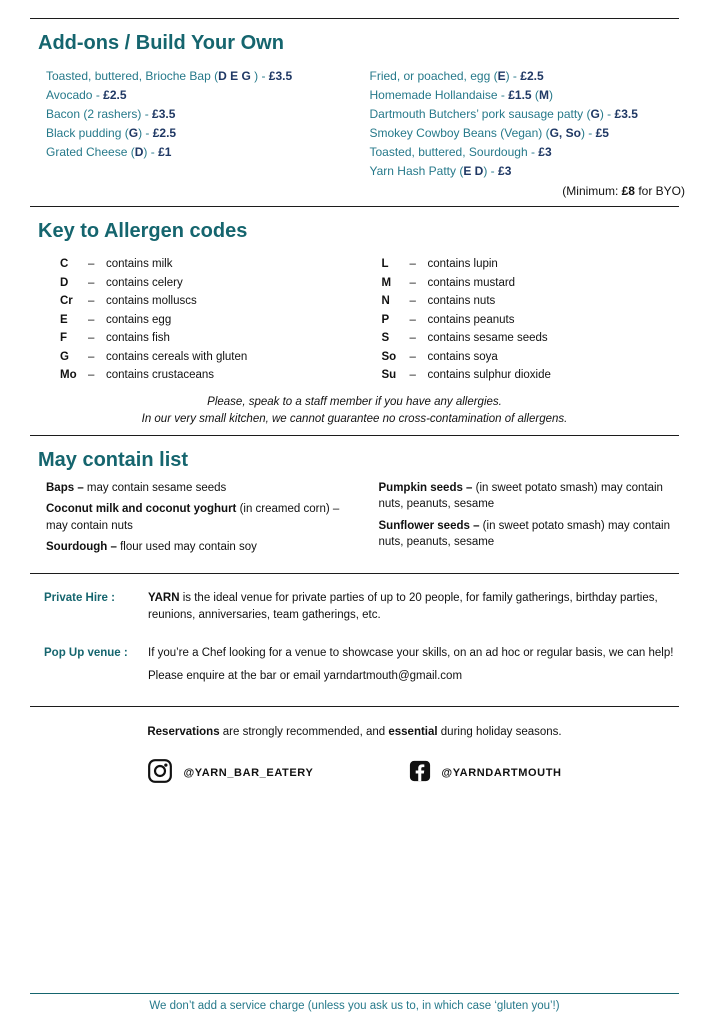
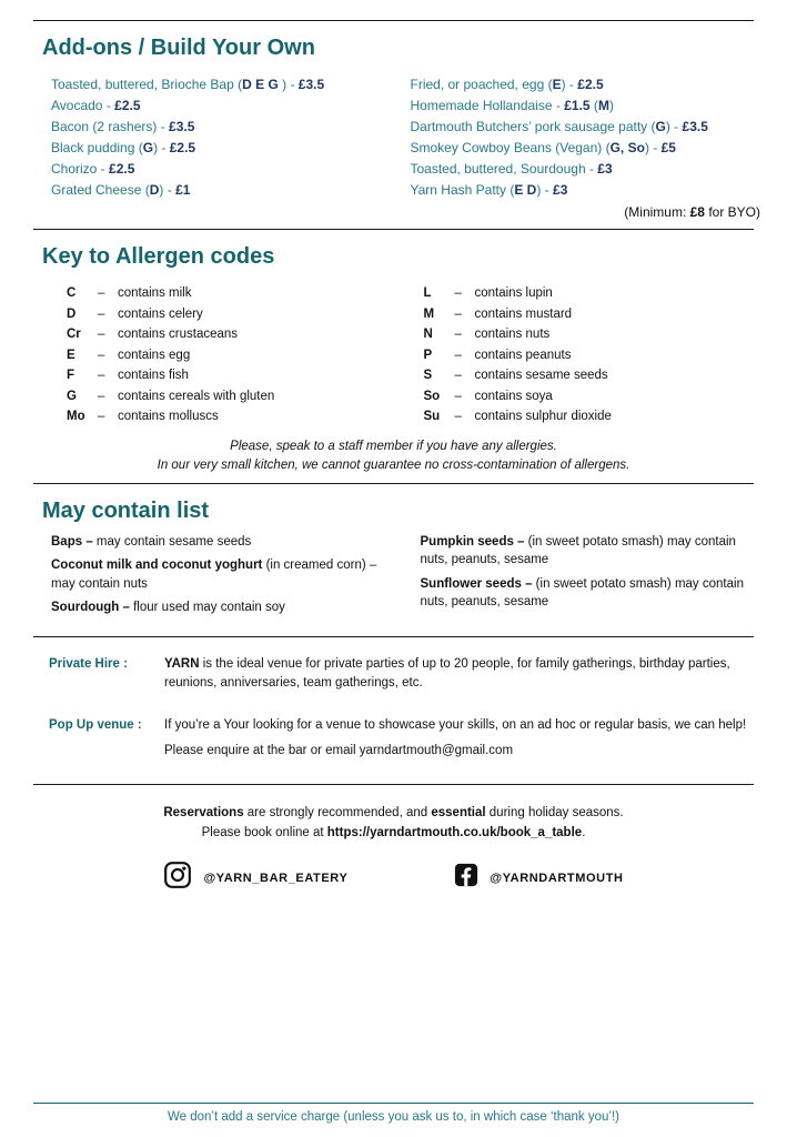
  Add-ons / Build Your Own
  Toasted, buttered, Brioche Bap (D E G ) - £3.5
  Avocado - £2.5
  Bacon (2 rashers) - £3.5
  Black pudding (G) - £2.5
+ Chorizo - £2.5
  Grated Cheese (D) - £1
  Fried, or poached, egg (E) - £2.5
  Homemade Hollandaise - £1.5 (M)
  Dartmouth Butchers’ pork sausage patty (G) - £3.5
  Smokey Cowboy Beans (Vegan) (G, So) - £5
  Toasted, buttered, Sourdough - £3
  Yarn Hash Patty (E D) - £3
  (Minimum: £8 for BYO)
  Key to Allergen codes
  C
  –
  contains milk
  D
  –
  contains celery
  Cr
  –
- contains molluscs
+ contains crustaceans
  E
  –
  contains egg
  F
  –
  contains fish
  G
  –
  contains cereals with gluten
  Mo
  –
- contains crustaceans
+ contains molluscs
  L
  –
  contains lupin
  M
  –
  contains mustard
  N
  –
  contains nuts
  P
  –
  contains peanuts
  S
  –
  contains sesame seeds
  So
  –
  contains soya
  Su
  –
  contains sulphur dioxide
  Please, speak to a staff member if you have any allergies.
  In our very small kitchen, we cannot guarantee no cross-contamination of allergens.
  May contain list
  Baps – may contain sesame seeds
  Coconut milk and coconut yoghurt (in creamed corn) – may contain nuts
  Sourdough – flour used may contain soy
  Pumpkin seeds – (in sweet potato smash) may contain nuts, peanuts, sesame
  Sunflower seeds – (in sweet potato smash) may contain nuts, peanuts, sesame
  Private Hire :
  YARN is the ideal venue for private parties of up to 20 people, for family gatherings, birthday parties, reunions, anniversaries, team gatherings, etc.
  Pop Up venue :
- If you’re a Chef looking for a venue to showcase your skills, on an ad hoc or regular basis, we can help!
+ If you’re a Your looking for a venue to showcase your skills, on an ad hoc or regular basis, we can help!
  Please enquire at the bar or email yarndartmouth@gmail.com
  Reservations are strongly recommended, and essential during holiday seasons.
+ Please book online at https://yarndartmouth.co.uk/book_a_table.
  @YARN_BAR_EATERY
  @YARNDARTMOUTH
- We don’t add a service charge (unless you ask us to, in which case ‘gluten you’!)
+ We don’t add a service charge (unless you ask us to, in which case ‘thank you’!)
